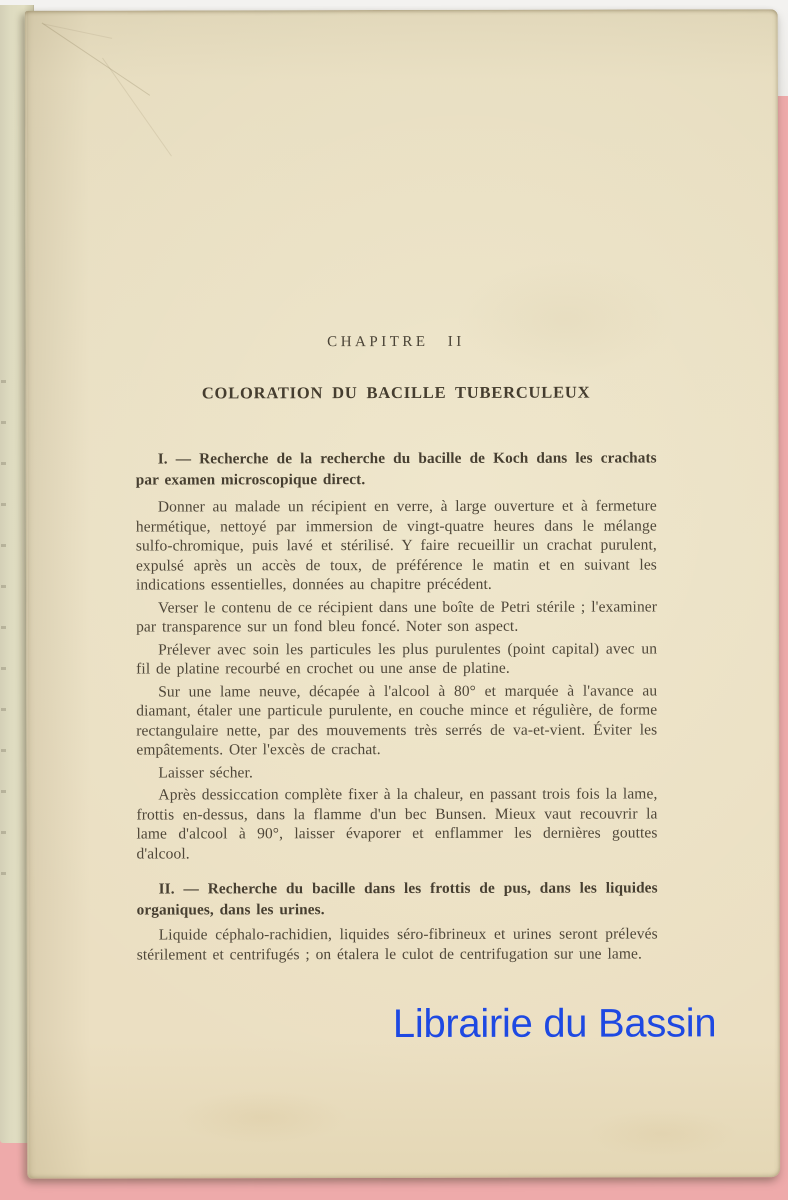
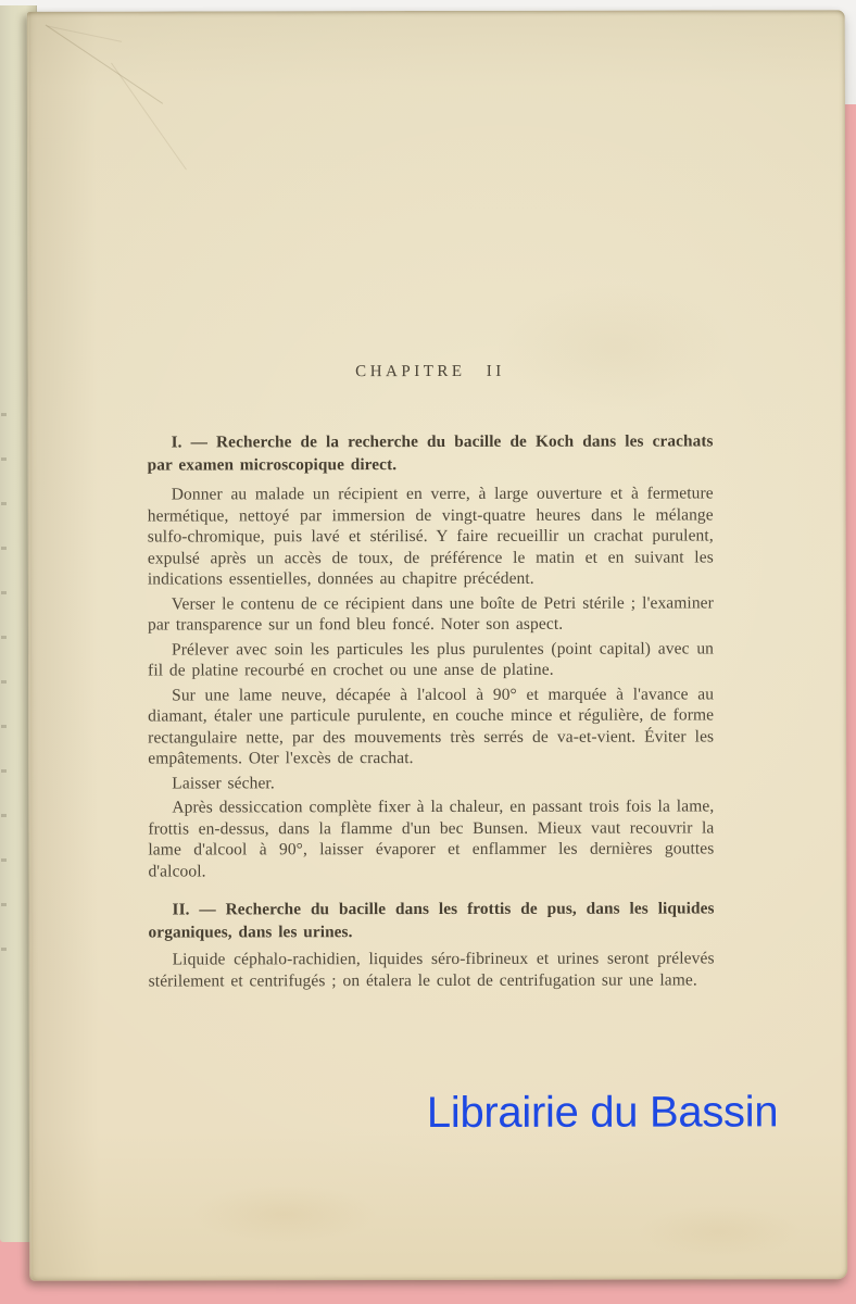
  CHAPITRE II
- COLORATION DU BACILLE TUBERCULEUX
  I. — Recherche de la recherche du bacille de Koch dans les crachats par examen microscopique direct.
  Donner au malade un récipient en verre, à large ouverture et à fermeture hermétique, nettoyé par immersion de vingt-quatre heures dans le mélange sulfo-chromique, puis lavé et stérilisé. Y faire recueillir un crachat purulent, expulsé après un accès de toux, de préférence le matin et en suivant les indications essentielles, données au chapitre précédent.
  Verser le contenu de ce récipient dans une boîte de Petri stérile ; l'examiner par transparence sur un fond bleu foncé. Noter son aspect.
  Prélever avec soin les particules les plus purulentes (point capital) avec un fil de platine recourbé en crochet ou une anse de platine.
- Sur une lame neuve, décapée à l'alcool à 80° et marquée à l'avance au diamant, étaler une particule purulente, en couche mince et régulière, de forme rectangulaire nette, par des mouvements très serrés de va-et-vient. Éviter les empâtements. Oter l'excès de crachat.
+ Sur une lame neuve, décapée à l'alcool à 90° et marquée à l'avance au diamant, étaler une particule purulente, en couche mince et régulière, de forme rectangulaire nette, par des mouvements très serrés de va-et-vient. Éviter les empâtements. Oter l'excès de crachat.
  Laisser sécher.
  Après dessiccation complète fixer à la chaleur, en passant trois fois la lame, frottis en-dessus, dans la flamme d'un bec Bunsen. Mieux vaut recouvrir la lame d'alcool à 90°, laisser évaporer et enflammer les dernières gouttes d'alcool.
  II. — Recherche du bacille dans les frottis de pus, dans les liquides organiques, dans les urines.
  Liquide céphalo-rachidien, liquides séro-fibrineux et urines seront prélevés stérilement et centrifugés ; on étalera le culot de centrifugation sur une lame.
  Librairie du Bassin
